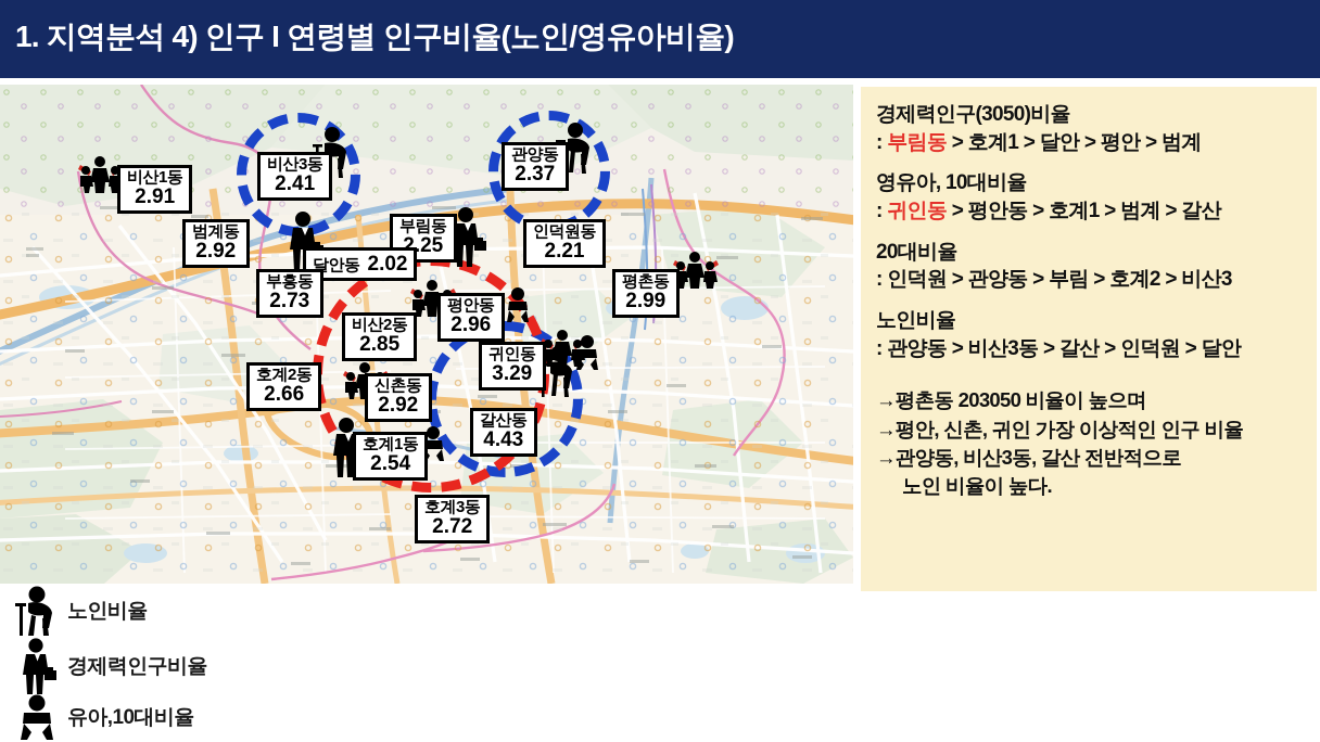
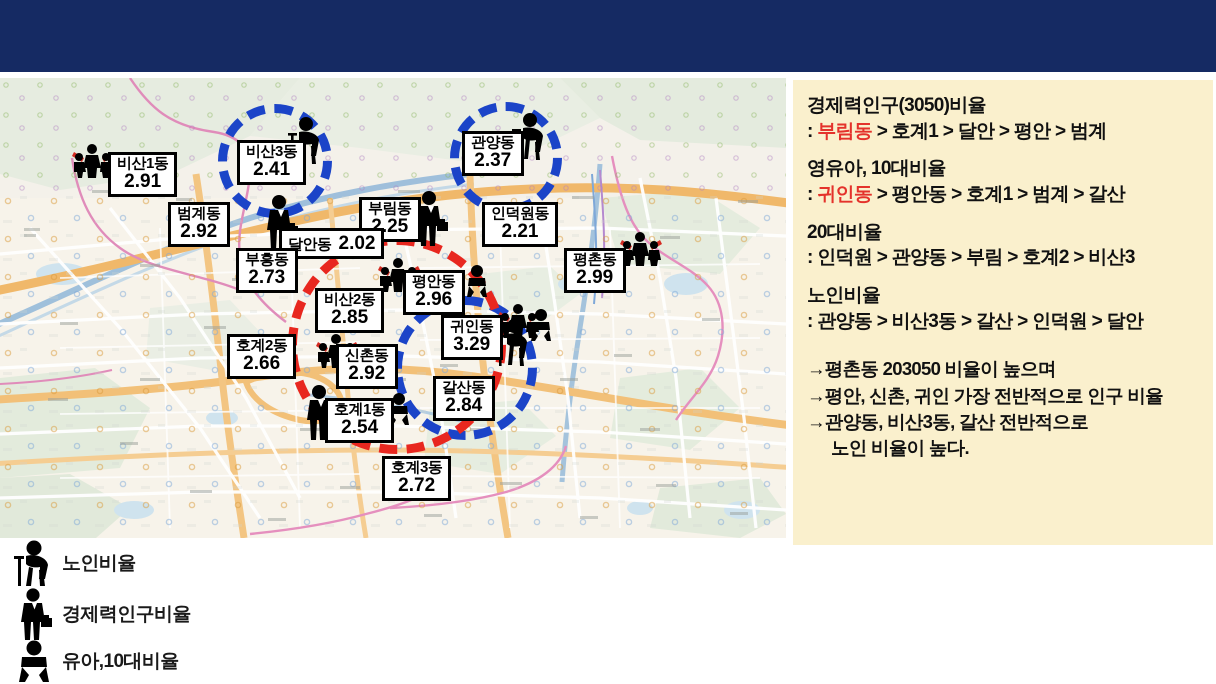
- 1. 지역분석 4) 인구 I 연령별 인구비율(노인/영유아비율)
  비산1동
  2.91
  비산3동
  2.41
  관양동
  2.37
  범계동
  2.92
  부림동
  2.25
  인덕원동
  2.21
  달안동
  2.02
  부흥동
  2.73
  평촌동
  2.99
  평안동
  2.96
  비산2동
  2.85
  귀인동
  3.29
  호계2동
  2.66
  신촌동
  2.92
  갈산동
- 4.43
+ 2.84
  호계1동
  2.54
  호계3동
  2.72
  경제력인구(3050)비율
  : 부림동 > 호계1 > 달안 > 평안 > 범계
  영유아, 10대비율
  : 귀인동 > 평안동 > 호계1 > 범계 > 갈산
  20대비율
  : 인덕원 > 관양동 > 부림 > 호계2 > 비산3
  노인비율
  : 관양동 > 비산3동 > 갈산 > 인덕원 > 달안
  →평촌동 203050 비율이 높으며
- →평안, 신촌, 귀인 가장 이상적인 인구 비율
+ →평안, 신촌, 귀인 가장 전반적으로 인구 비율
  →관양동, 비산3동, 갈산 전반적으로
  노인 비율이 높다.
  노인비율
  경제력인구비율
  유아,10대비율
